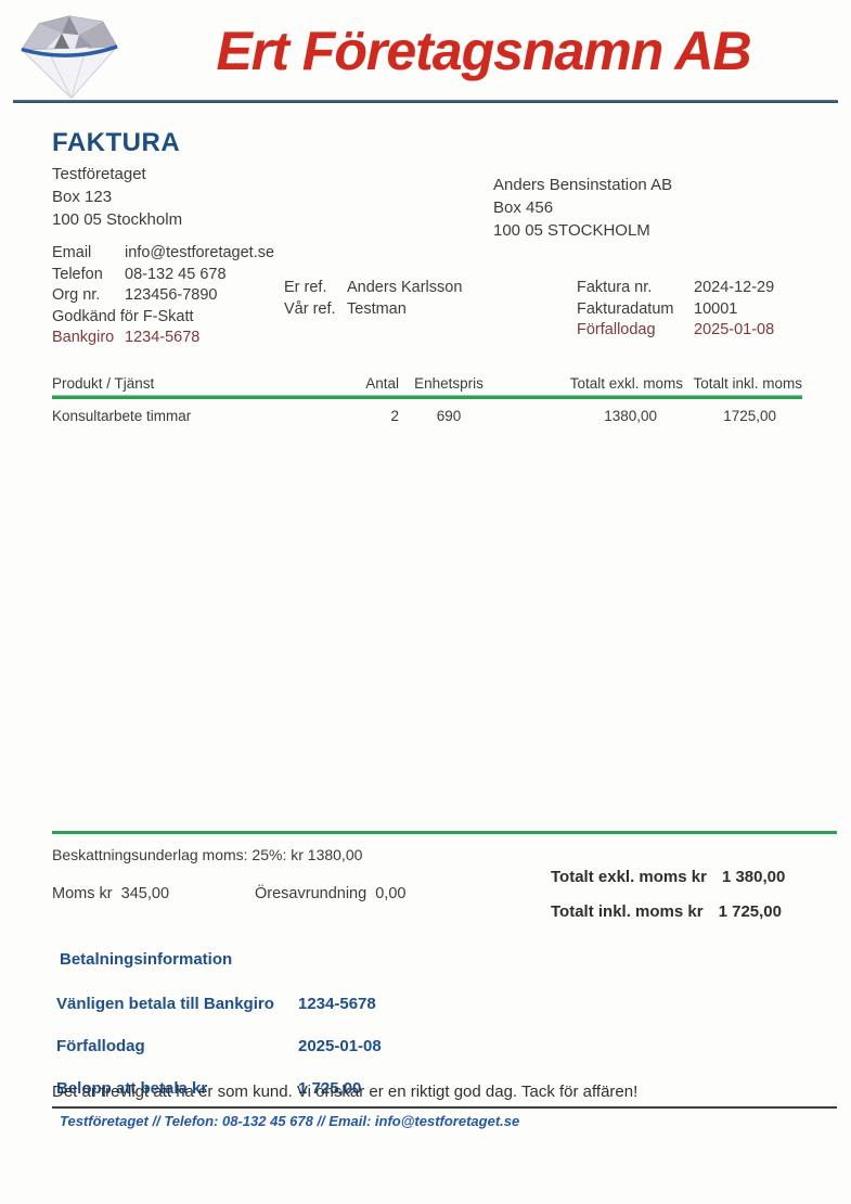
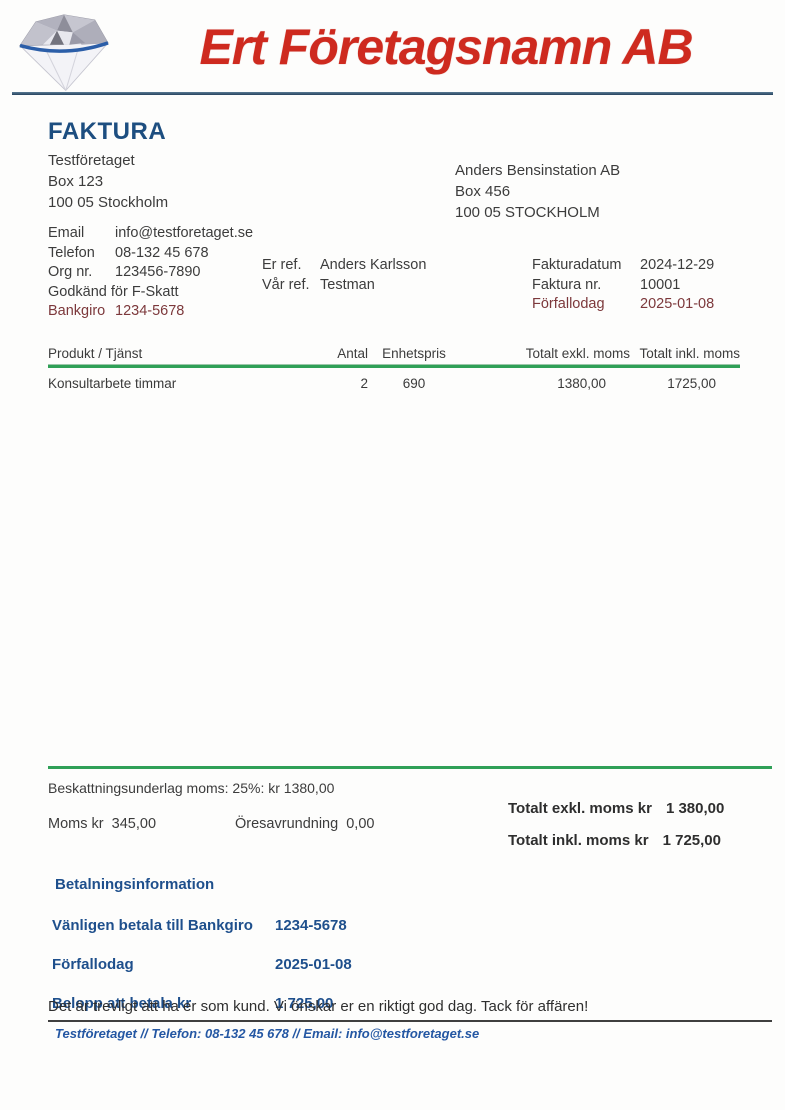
  Ert Företagsnamn AB
  FAKTURA
  Testföretaget
  Box 123
  100 05 Stockholm
  Anders Bensinstation AB
  Box 456
  100 05 STOCKHOLM
  Email
  info@testforetaget.se
  Telefon
  08-132 45 678
  Org nr.
  123456-7890
  Godkänd för F-Skatt
  Bankgiro
  1234-5678
  Er ref.
  Anders Karlsson
  Vår ref.
  Testman
- Faktura nr.
+ Fakturadatum
  2024-12-29
- Fakturadatum
+ Faktura nr.
  10001
  Förfallodag
  2025-01-08
  Produkt / Tjänst
  Antal
  Enhetspris
  Totalt exkl. moms
  Totalt inkl. moms
  Konsultarbete timmar
  2
  690
  1380,00
  1725,00
  Beskattningsunderlag moms: 25%: kr 1380,00
  Moms kr 345,00
  Öresavrundning 0,00
  Totalt exkl. moms kr
  1 380,00
  Totalt inkl. moms kr
  1 725,00
  Betalningsinformation
  Vänligen betala till Bankgiro
  1234-5678
  Förfallodag
  2025-01-08
  Belopp att betala kr
  1 725,00
  Det är trevligt att ha er som kund. Vi önskar er en riktigt god dag. Tack för affären!
  Testföretaget // Telefon: 08-132 45 678 // Email: info@testforetaget.se
